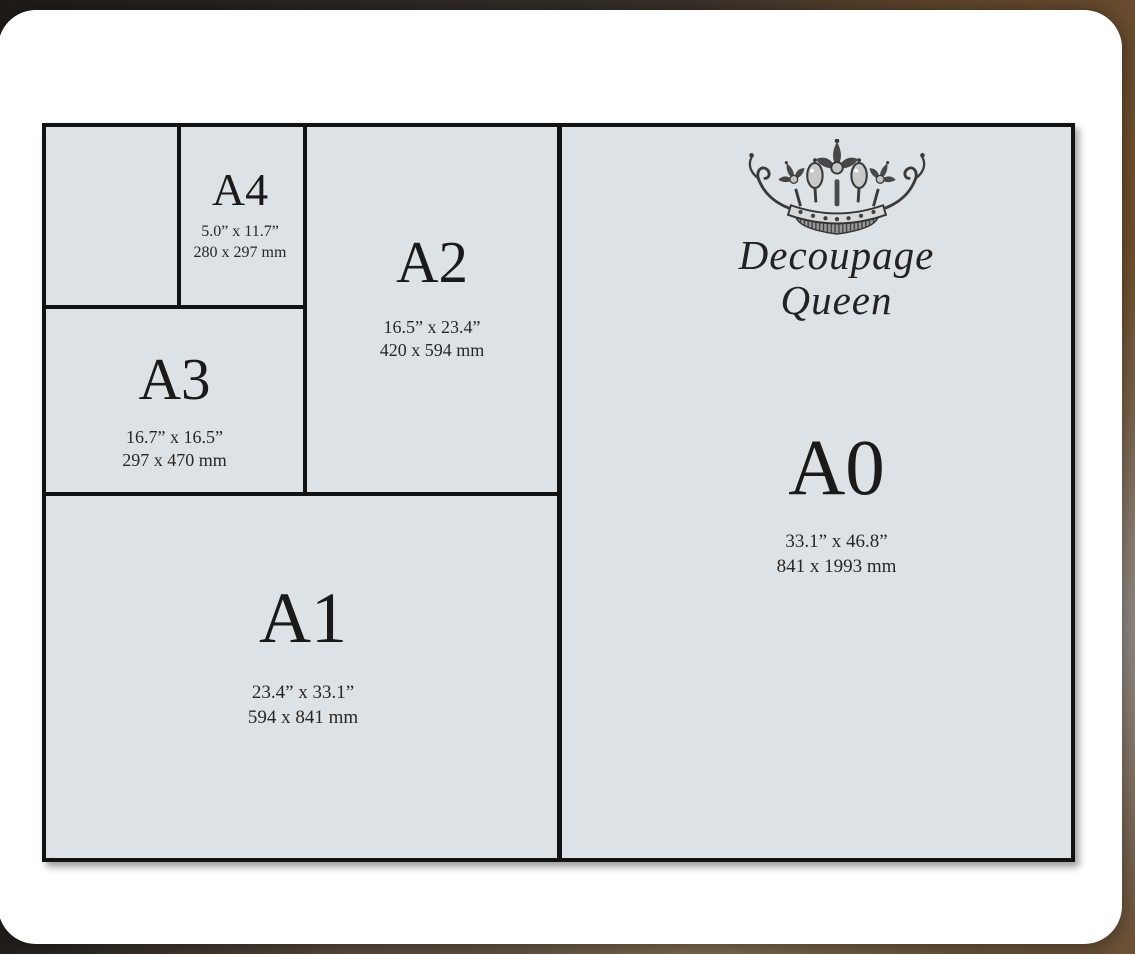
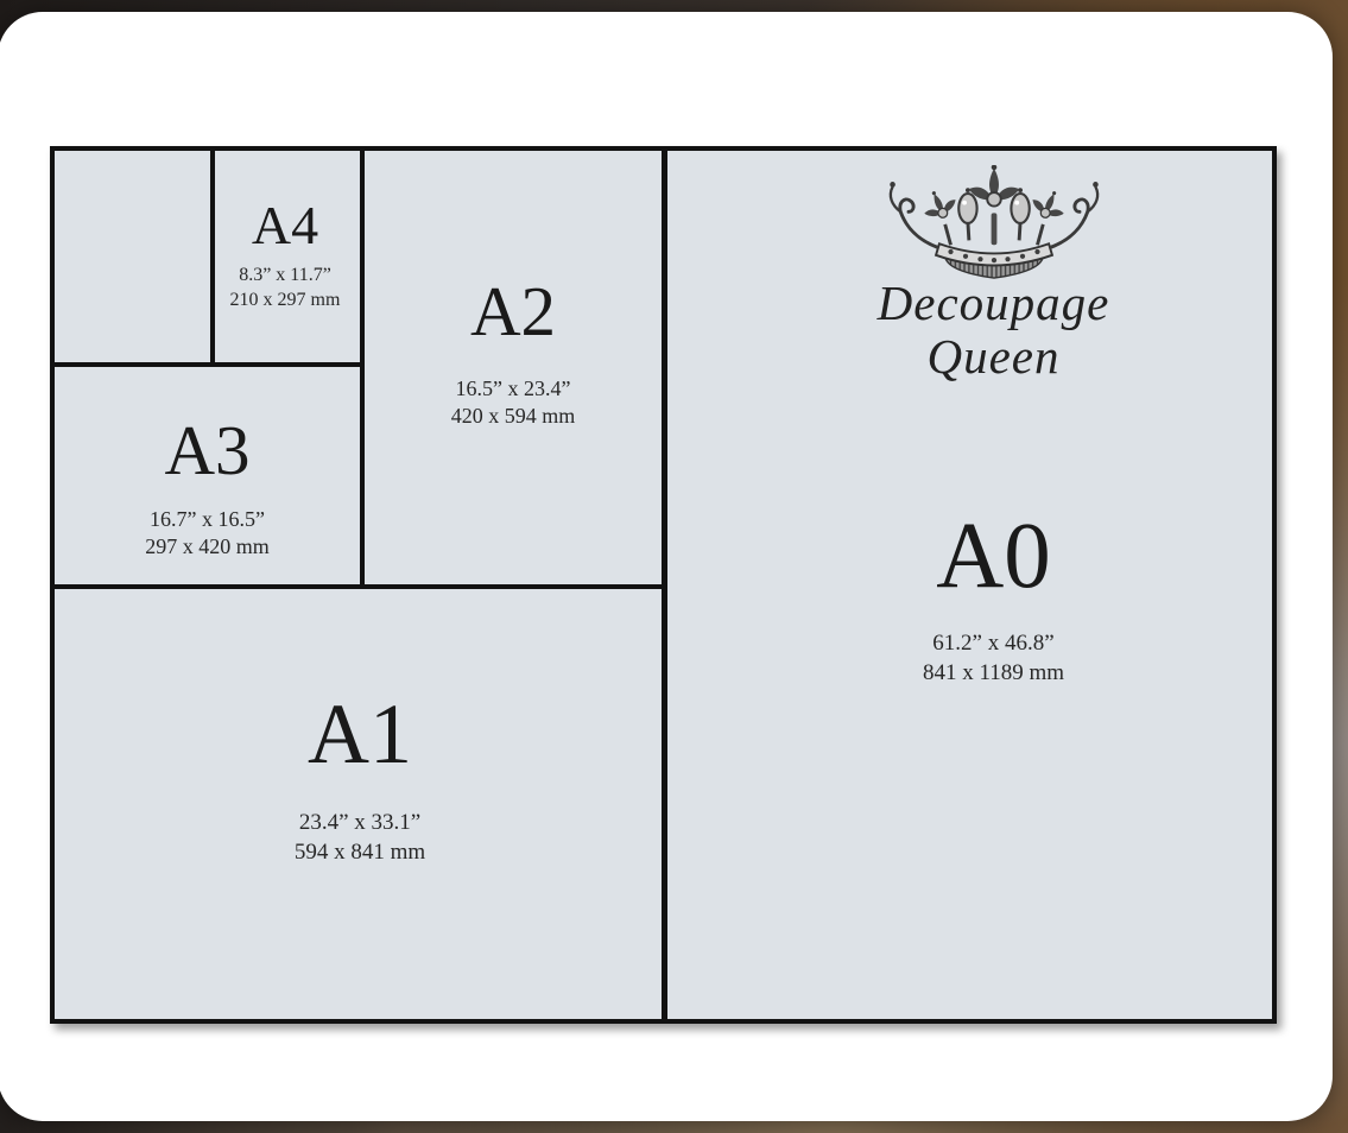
  A4
- 5.0” x 11.7”
+ 8.3” x 11.7”
- 280 x 297 mm
+ 210 x 297 mm
  A2
  16.5” x 23.4”
  420 x 594 mm
  A3
  16.7” x 16.5”
- 297 x 470 mm
+ 297 x 420 mm
  A1
  23.4” x 33.1”
  594 x 841 mm
  Decoupage
  Queen
  A0
- 33.1” x 46.8”
+ 61.2” x 46.8”
- 841 x 1993 mm
+ 841 x 1189 mm
